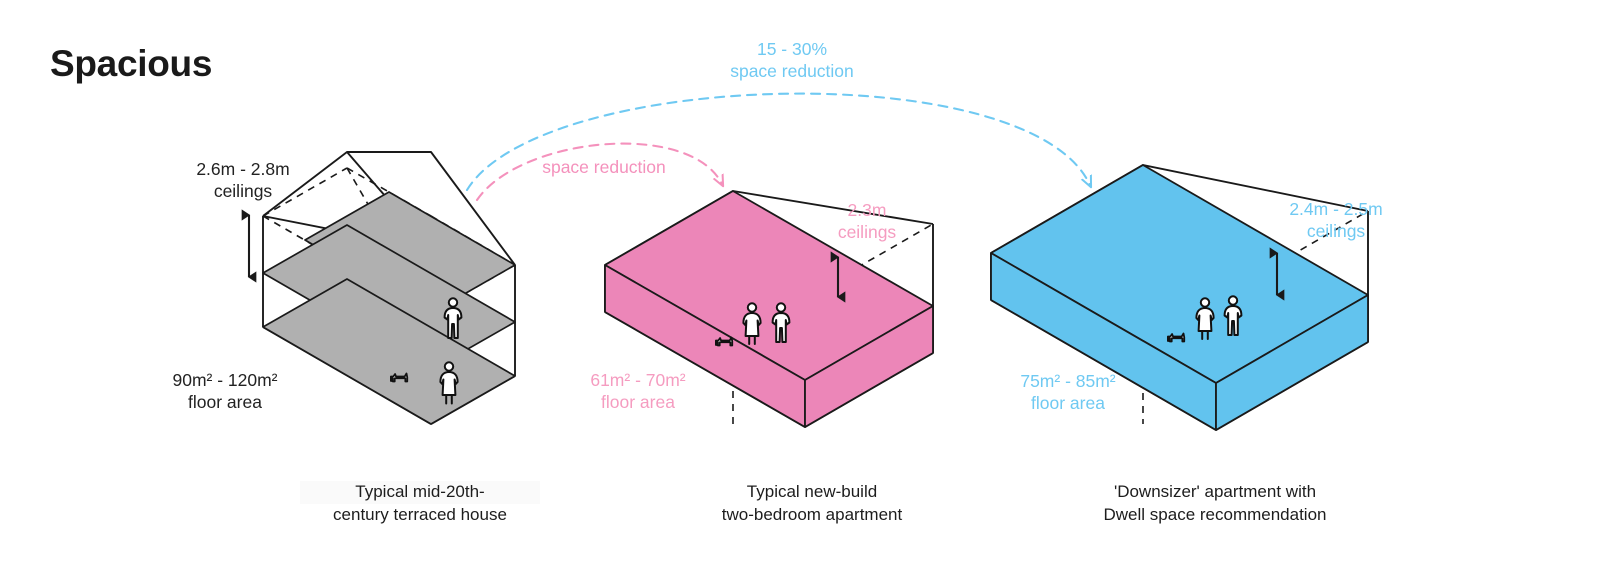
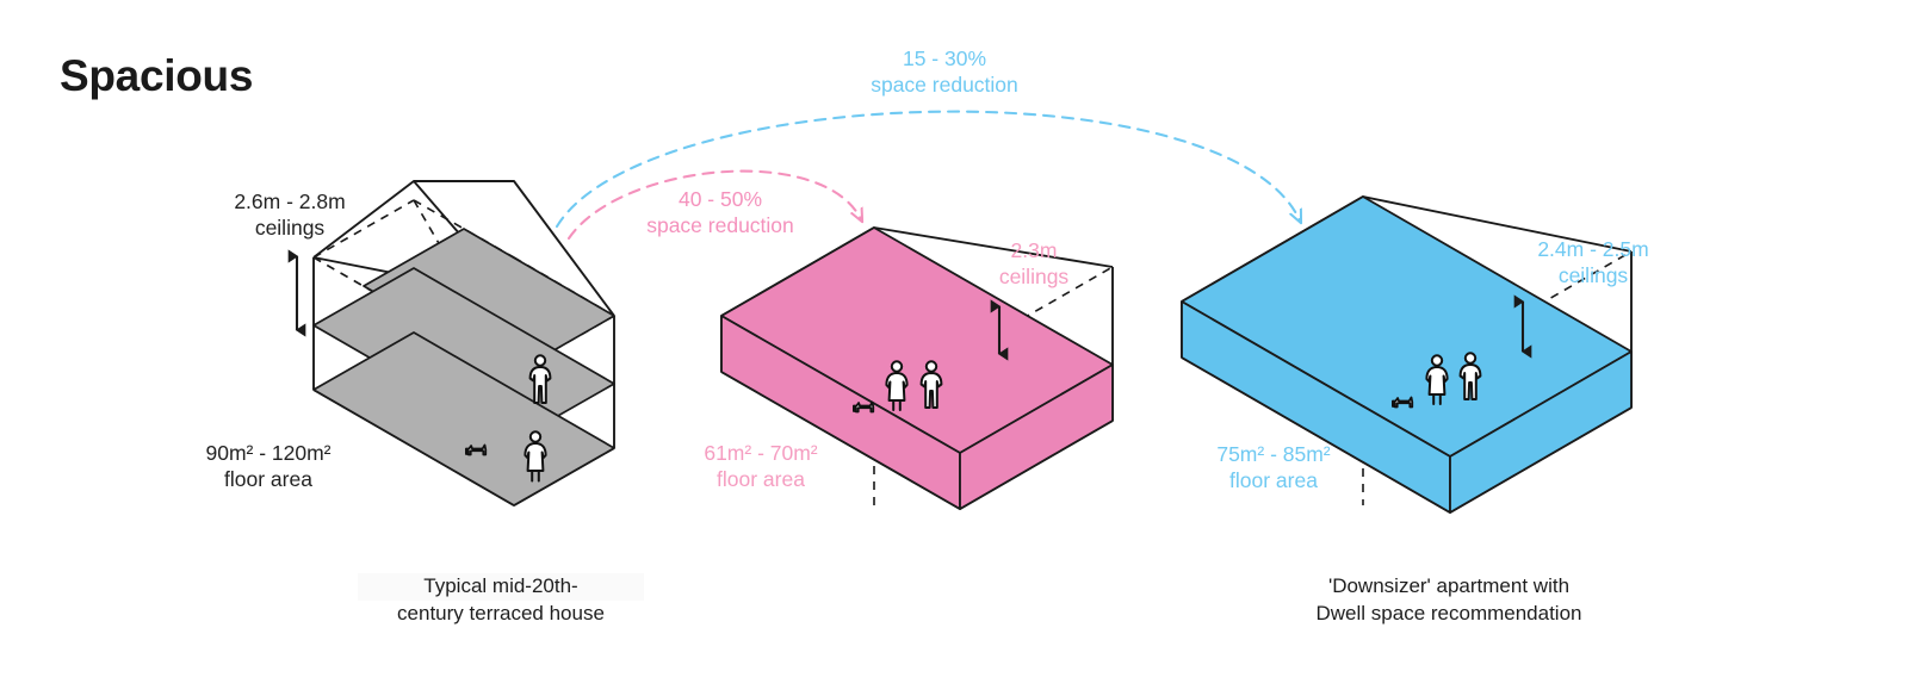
  Spacious
  15 - 30%
  space reduction
+ 40 - 50%
  space reduction
  2.6m - 2.8m
  ceilings
  90m² - 120m²
  floor area
  2.3m
  ceilings
  61m² - 70m²
  floor area
  2.4m - 2.5m
  ceilings
  75m² - 85m²
  floor area
  Typical mid-20th-
  century terraced house
- Typical new-build
- two-bedroom apartment
  'Downsizer' apartment with
  Dwell space recommendation
